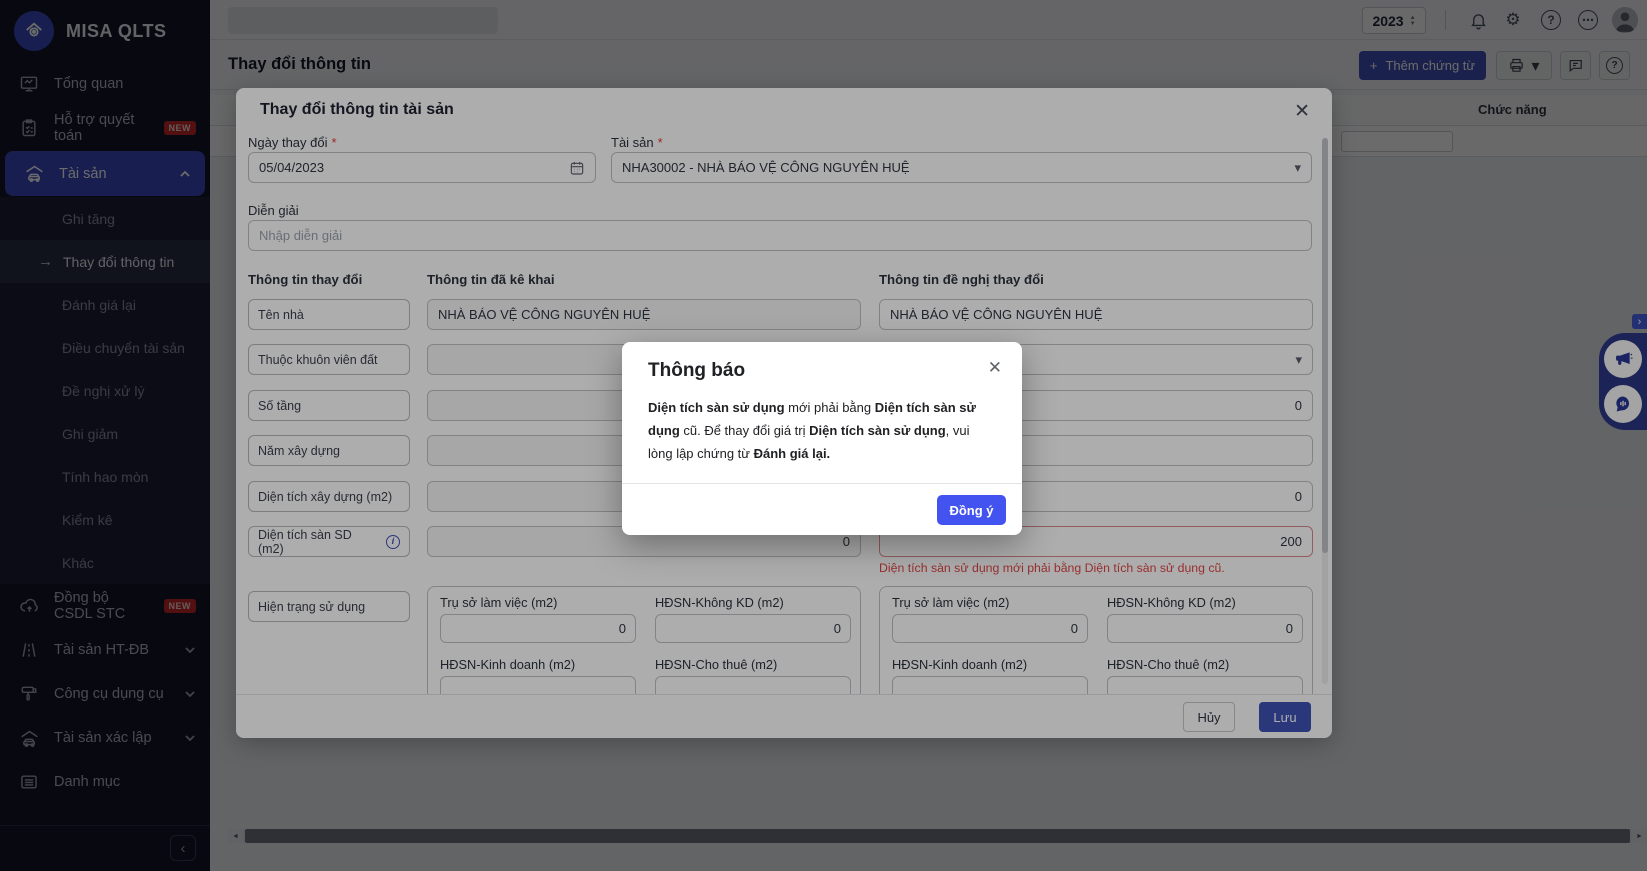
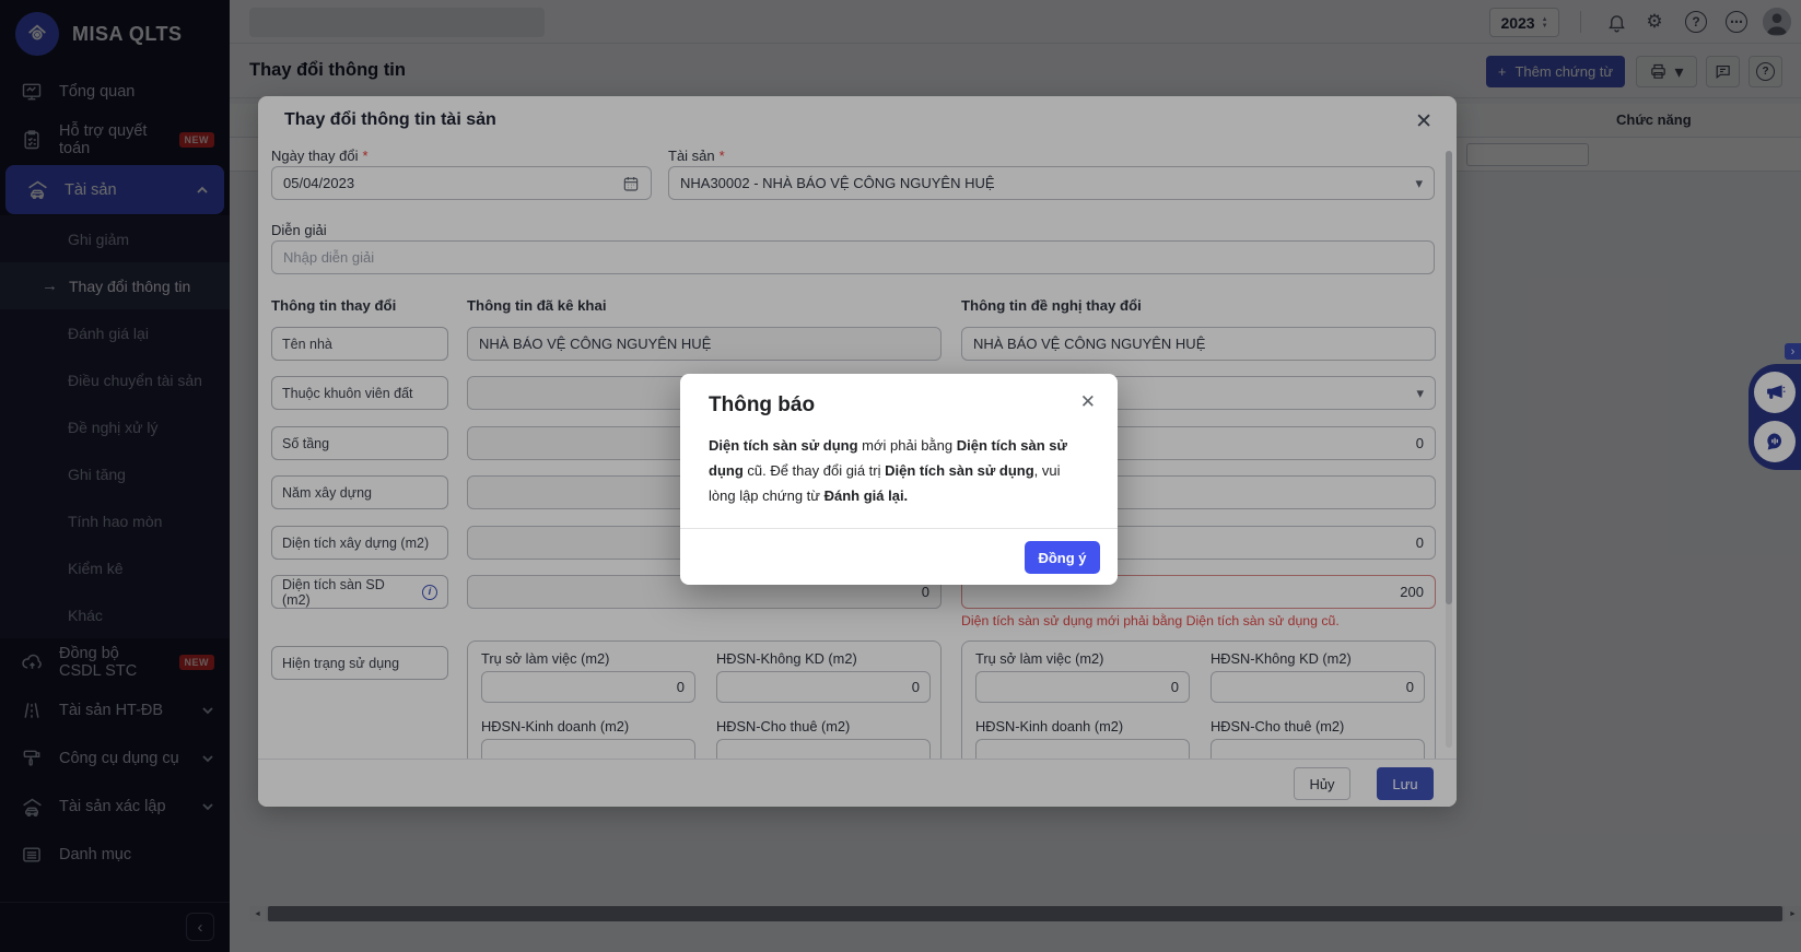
  MISA QLTS
  Tổng quan
  Hỗ trợ quyết toán
  NEW
  Tài sản
- Ghi tăng
+ Ghi giảm
  →
  Thay đổi thông tin
  Đánh giá lại
  Điều chuyển tài sản
  Đề nghị xử lý
- Ghi giảm
+ Ghi tăng
  Tính hao mòn
  Kiểm kê
  Khác
  Đồng bộ CSDL STC
  NEW
  Tài sản HT-ĐB
  Công cụ dụng cụ
  Tài sản xác lập
  Danh mục
  ‹
  2023
  ⚙
  ?
  ⋯
  Thay đổi thông tin
  +
  Thêm chứng từ
  ▾
  ?
  Chức năng
  Thay đổi thông tin tài sản
  Ngày thay đổi *
  05/04/2023
  Tài sản *
  NHA30002 - NHÀ BÁO VỆ CÔNG NGUYÊN HUỆ
  ▾
  Diễn giải
  Nhập diễn giải
  Thông tin thay đổi
  Thông tin đã kê khai
  Thông tin đề nghị thay đổi
  Tên nhà
  NHÀ BÁO VỆ CÔNG NGUYÊN HUỆ
  NHÀ BÁO VỆ CÔNG NGUYÊN HUỆ
  Thuộc khuôn viên đất
  ▾
  Số tầng
  0
  Năm xây dựng
  Diện tích xây dựng (m2)
  0
  Diện tích sàn SD (m2)
  i
  0
  200
  Diện tích sàn sử dụng mới phải bằng Diện tích sàn sử dụng cũ.
  Hiện trạng sử dụng
  Trụ sở làm việc (m2)
  0
  HĐSN-Không KD (m2)
  0
  HĐSN-Kinh doanh (m2)
  HĐSN-Cho thuê (m2)
  Trụ sở làm việc (m2)
  0
  HĐSN-Không KD (m2)
  0
  HĐSN-Kinh doanh (m2)
  HĐSN-Cho thuê (m2)
  ✕
  Hủy
  Lưu
  ›
  Thông báo
  ✕
  Diện tích sàn sử dụng mới phải bằng Diện tích sàn sử dụng cũ. Để thay đổi giá trị Diện tích sàn sử dụng, vui lòng lập chứng từ Đánh giá lại.
  Đồng ý
